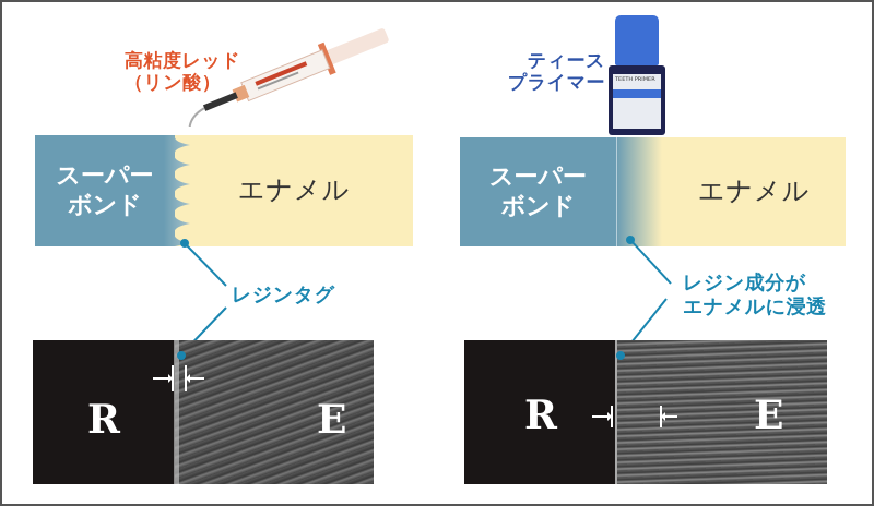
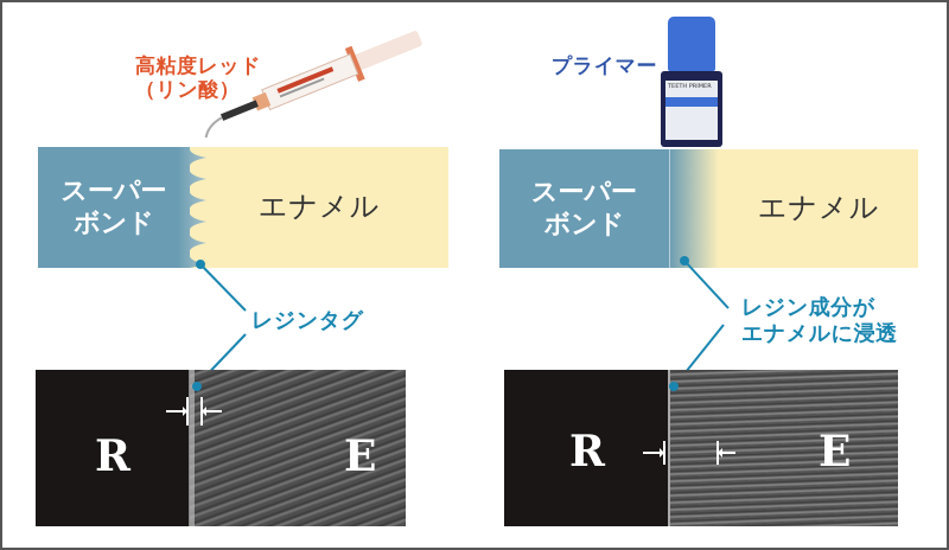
  高粘度レッド
  （リン酸）
  スーパー
  ボンド
  エナメル
  レジンタグ
  R
  E
- ティース
  プライマー
  スーパー
  ボンド
  エナメル
  レジン成分が
  エナメルに浸透
  R
  E
